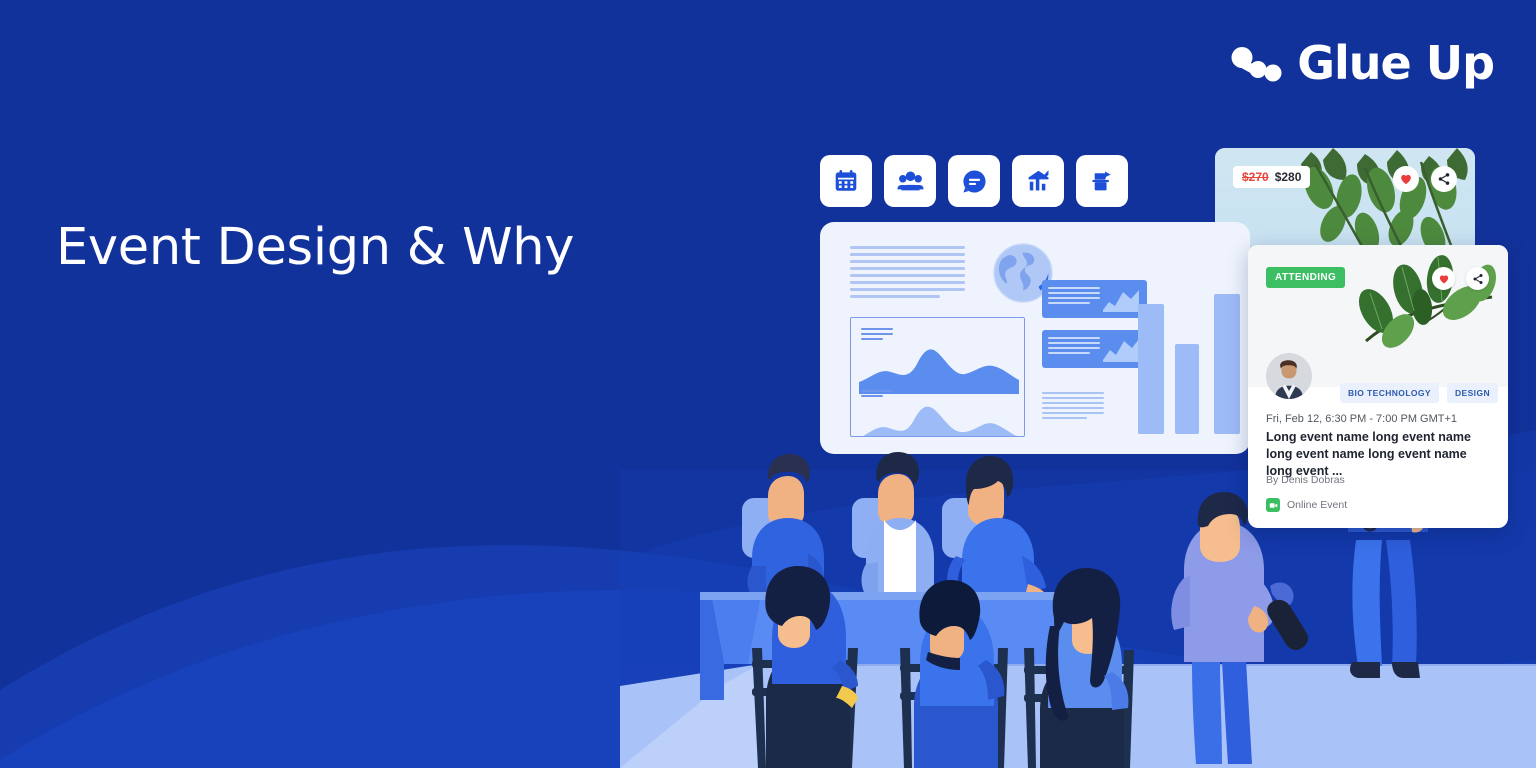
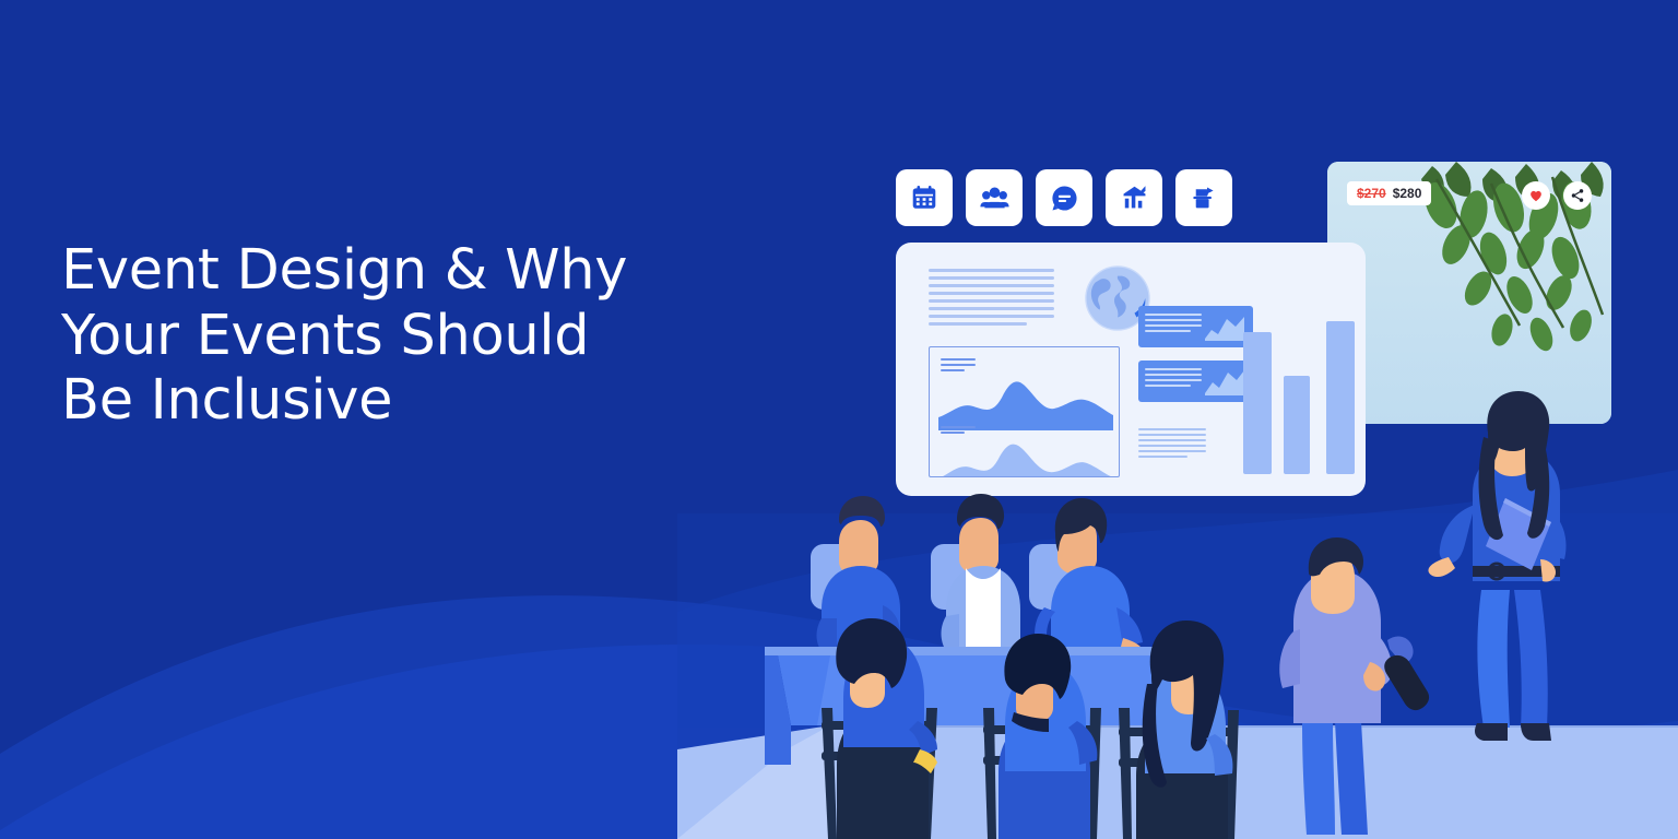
- Glue Up
  Event Design & Why
+ Your Events Should
+ Be Inclusive
  $270
  $280
- ATTENDING
- BIO TECHNOLOGY
- DESIGN
- Fri, Feb 12, 6:30 PM - 7:00 PM GMT+1
- Long event name long event name long event name long event name long event ...
- By Denis Dobras
- Online Event
